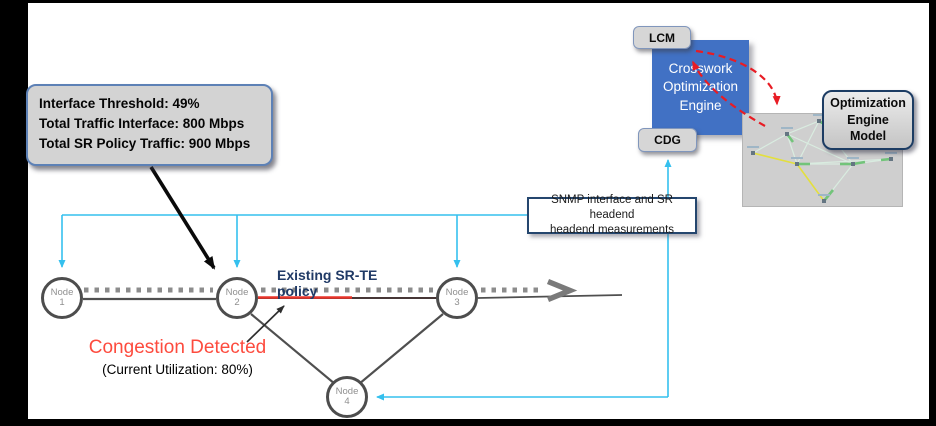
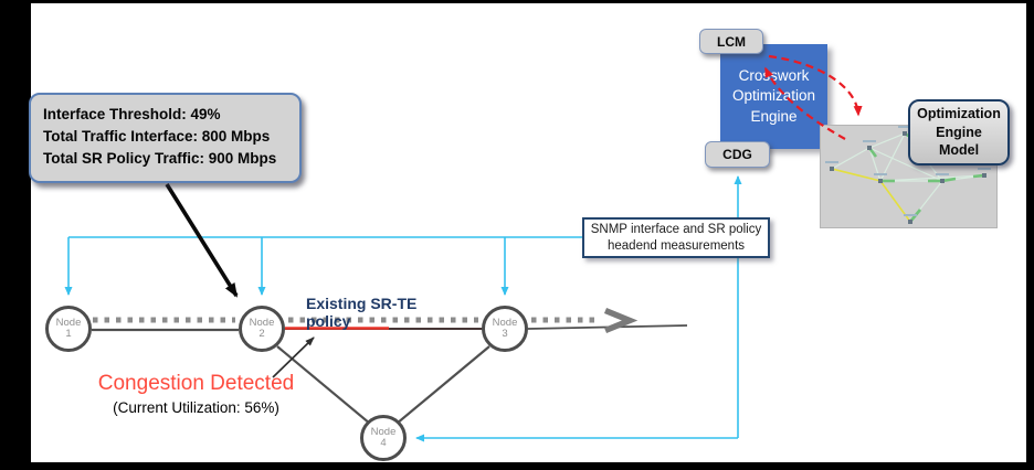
  Crosswork
  Optimization
  Engine
  LCM
  CDG
  Optimization
  Engine
  Model
- SNMP interface and SR headend
+ SNMP interface and SR policy
  headend measurements
  Node
  1
  Node
  2
  Node
  3
  Node
  4
  Interface Threshold: 49%
  Total Traffic Interface: 800 Mbps
  Total SR Policy Traffic: 900 Mbps
  Existing SR-TE policy
  Congestion Detected
- (Current Utilization: 80%)
+ (Current Utilization: 56%)
